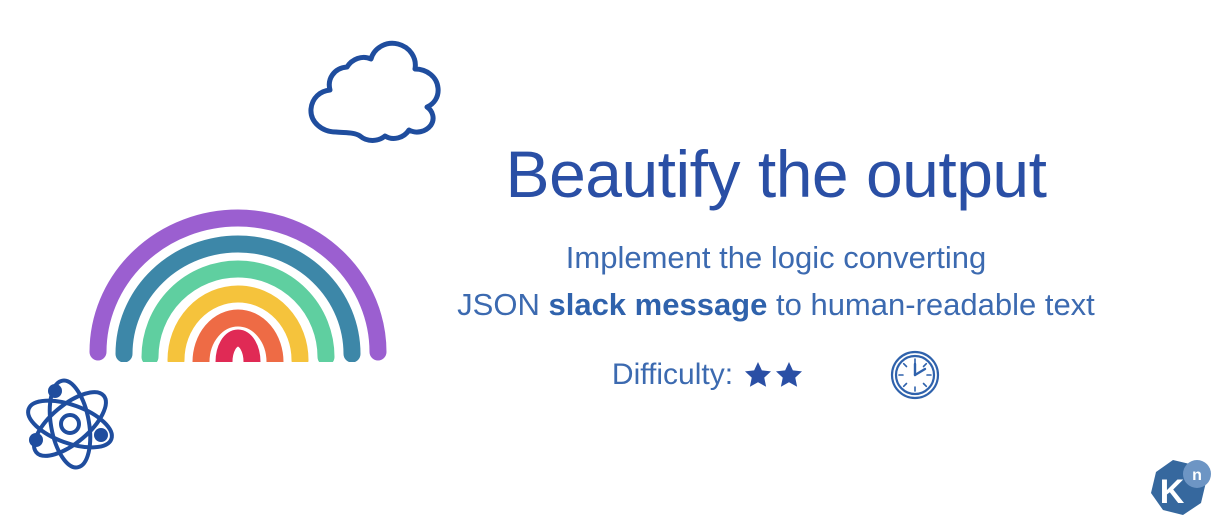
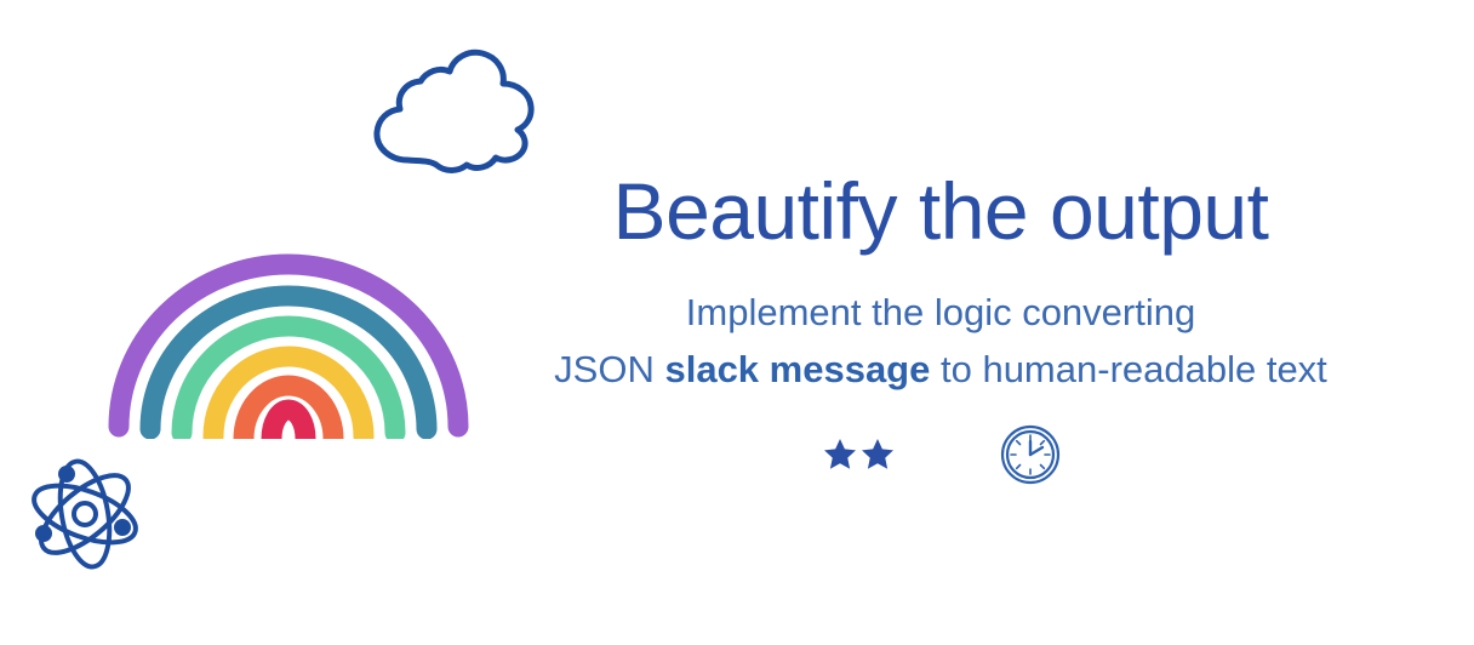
  Beautify the output
  Implement the logic converting
  JSON slack message to human-readable text
- Difficulty:
- K
- n
